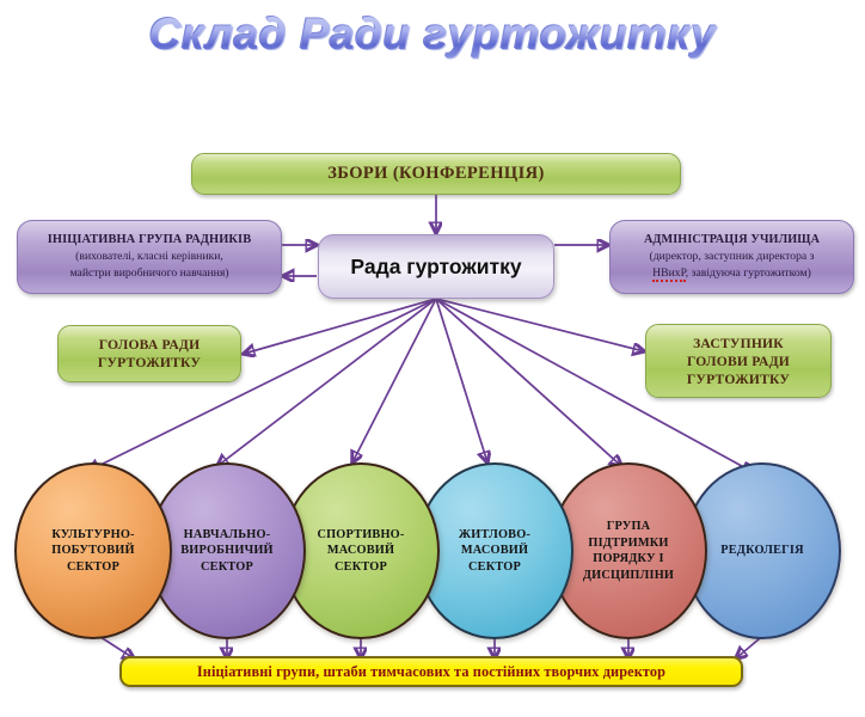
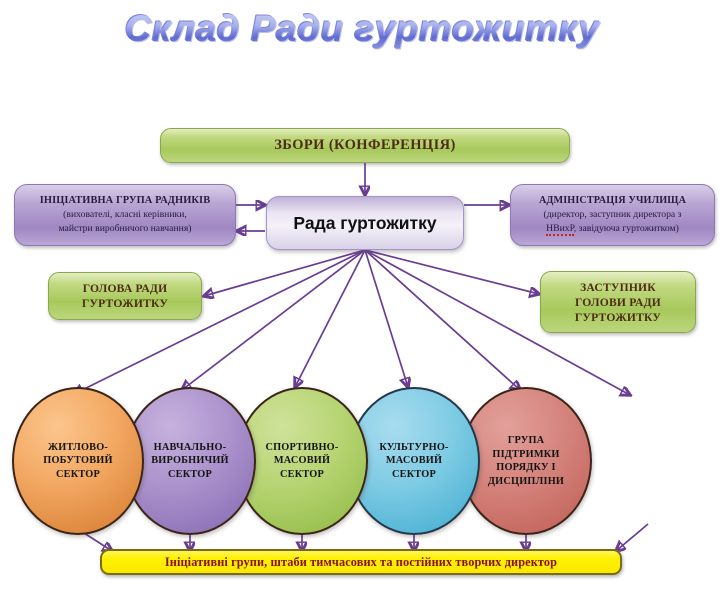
  Склад Ради гуртожитку
  ЗБОРИ (КОНФЕРЕНЦІЯ)
  ІНІЦІАТИВНА ГРУПА РАДНИКІВ
  (вихователі, класні керівники,
  майстри виробничого навчання)
  Рада гуртожитку
  АДМІНІСТРАЦІЯ УЧИЛИЩА
  (директор, заступник директора з
  НВихР, завідуюча гуртожитком)
  ГОЛОВА РАДИ
  ГУРТОЖИТКУ
  ЗАСТУПНИК
  ГОЛОВИ РАДИ
  ГУРТОЖИТКУ
- КУЛЬТУРНО-
+ ЖИТЛОВО-
  ПОБУТОВИЙ
  СЕКТОР
  НАВЧАЛЬНО-
  ВИРОБНИЧИЙ
  СЕКТОР
  СПОРТИВНО-
  МАСОВИЙ
  СЕКТОР
- ЖИТЛОВО-
+ КУЛЬТУРНО-
  МАСОВИЙ
  СЕКТОР
  ГРУПА
  ПІДТРИМКИ
  ПОРЯДКУ І
  ДИСЦИПЛІНИ
- РЕДКОЛЕГІЯ
  Ініціативні групи, штаби тимчасових та постійних творчих директор
